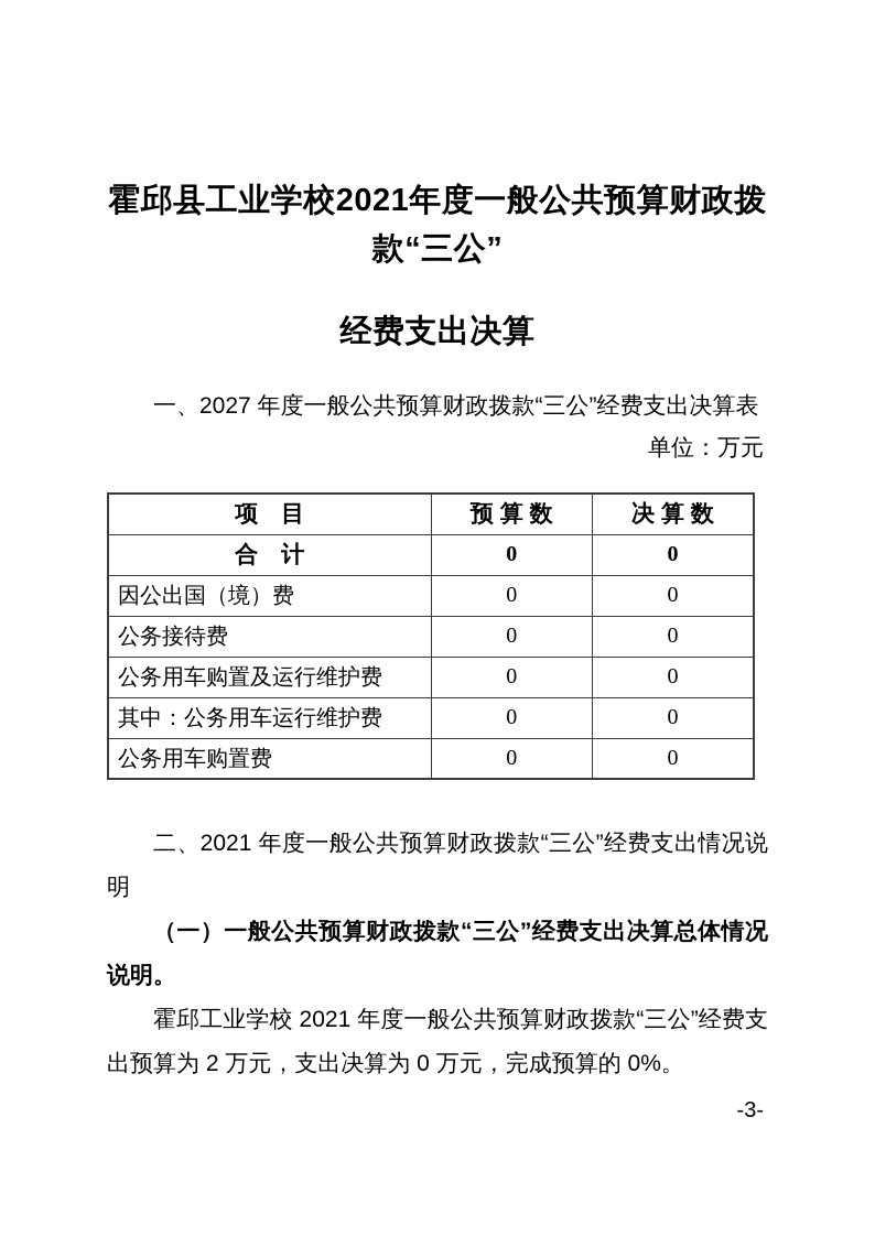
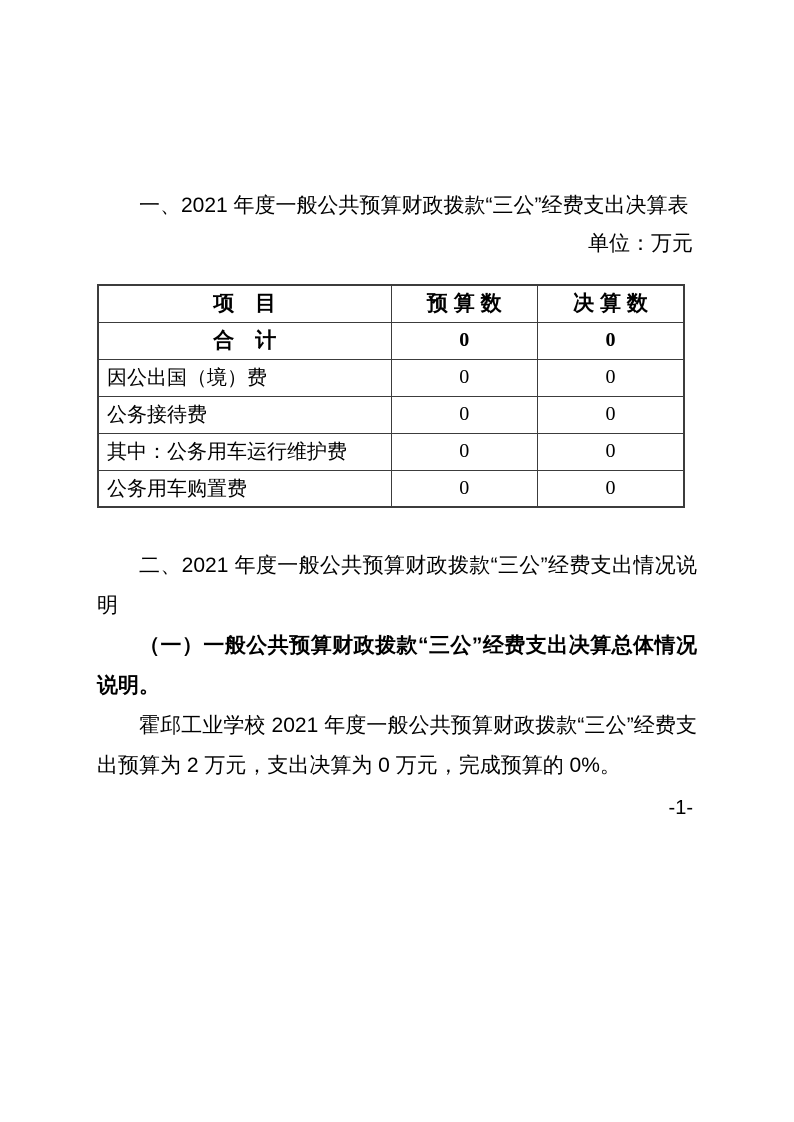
- 霍邱县工业学校2021年度一般公共预算财政拨款“三公”
- 经费支出决算
- 一、2027 年度一般公共预算财政拨款“三公”经费支出决算表
+ 一、2021 年度一般公共预算财政拨款“三公”经费支出决算表
  单位：万元
  项 目	预 算 数	决 算 数
  合 计	0	0
  因公出国（境）费	0	0
  公务接待费	0	0
- 公务用车购置及运行维护费	0	0
  其中：公务用车运行维护费	0	0
  公务用车购置费	0	0
  二、2021 年度一般公共预算财政拨款“三公”经费支出情况说明
  （一）一般公共预算财政拨款“三公”经费支出决算总体情况说明。
  霍邱工业学校 2021 年度一般公共预算财政拨款“三公”经费支出预算为 2 万元，支出决算为 0 万元，完成预算的 0%。
- -3-
+ -1-
